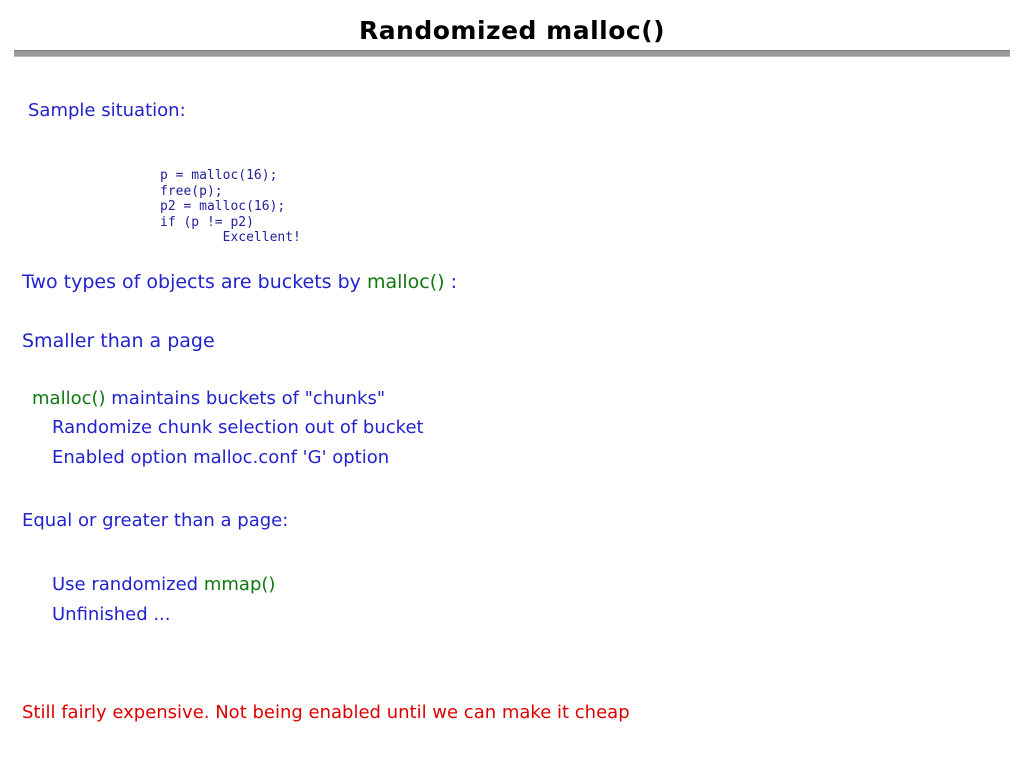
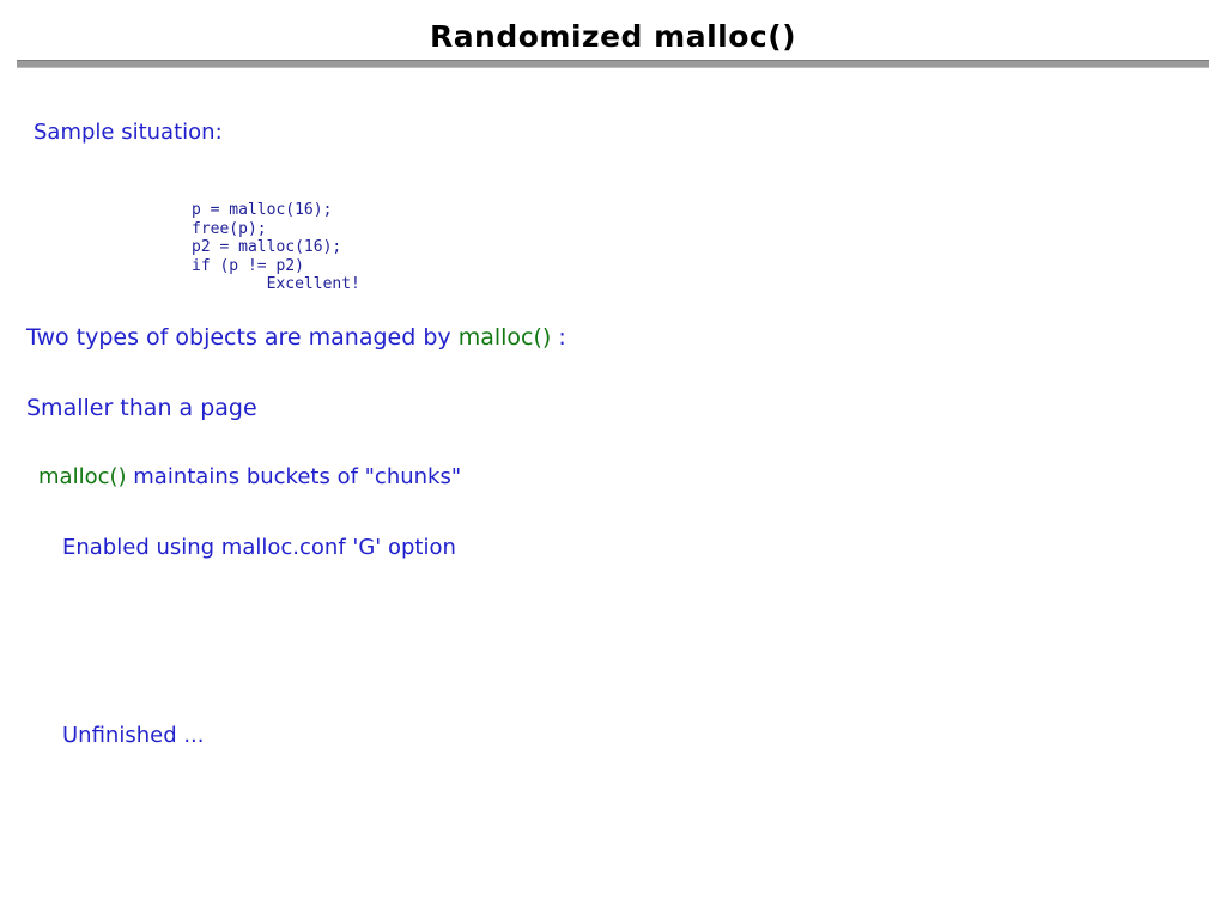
  Randomized malloc()
  Sample situation:
  p = malloc(16);
  free(p);
  p2 = malloc(16);
  if (p != p2)
  Excellent!
- Two types of objects are buckets by malloc() :
+ Two types of objects are managed by malloc() :
  Smaller than a page
  malloc() maintains buckets of "chunks"
- Randomize chunk selection out of bucket
- Enabled option malloc.conf 'G' option
+ Enabled using malloc.conf 'G' option
- Equal or greater than a page:
- Use randomized mmap()
  Unfinished ...
- Still fairly expensive. Not being enabled until we can make it cheap
